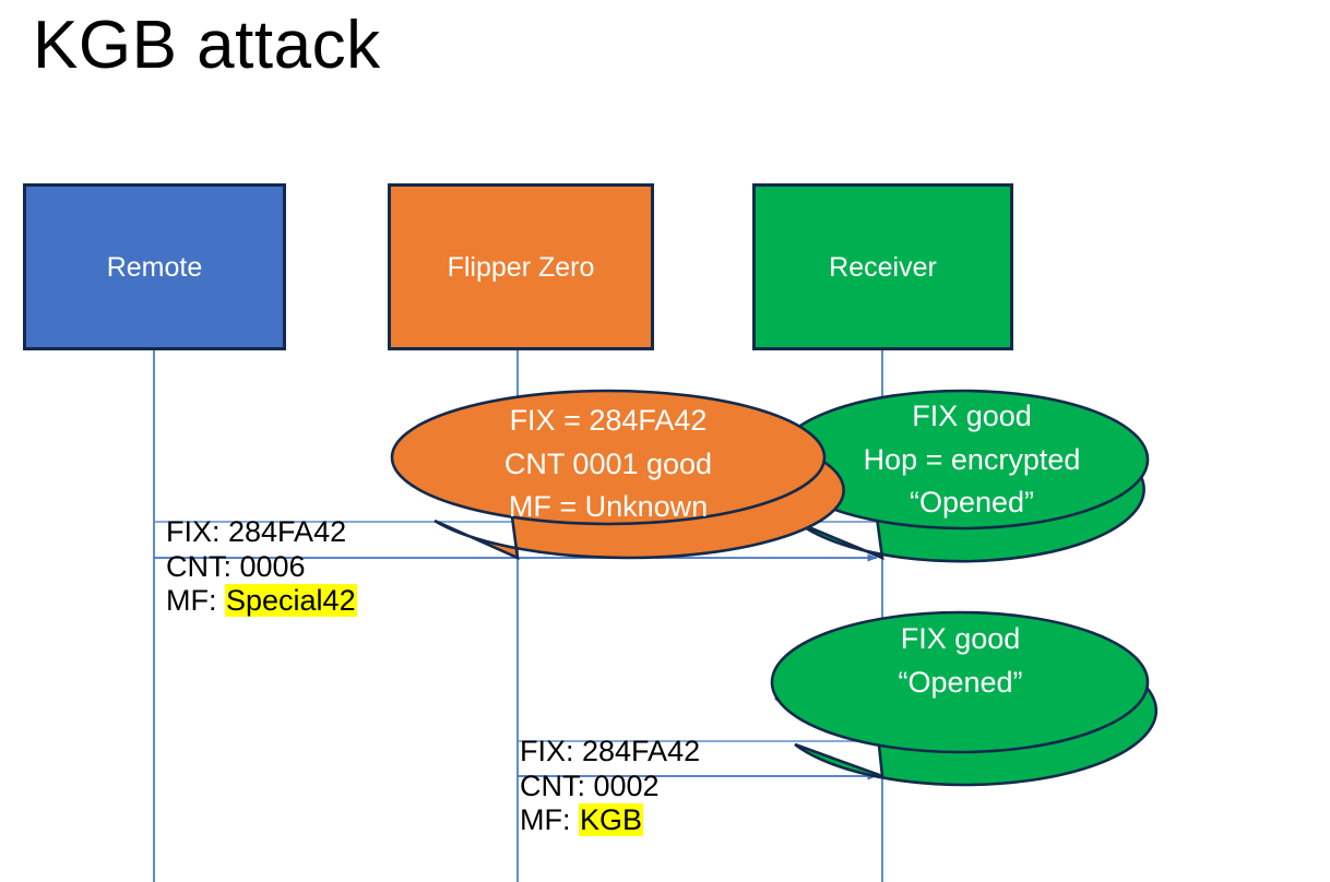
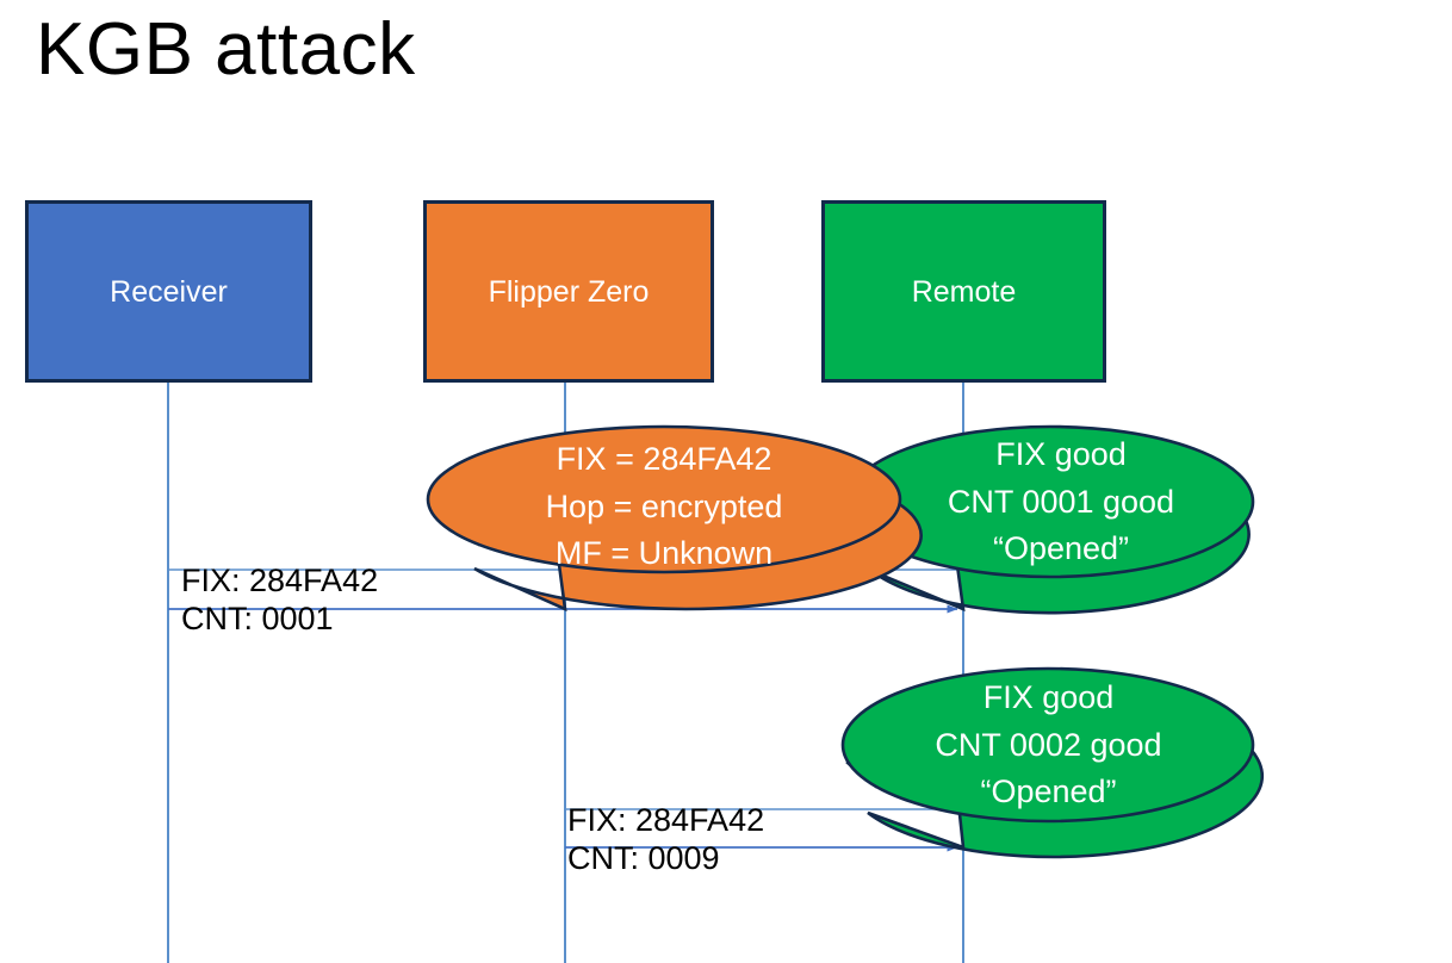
  KGB attack
- Remote
+ Receiver
  Flipper Zero
- Receiver
+ Remote
  FIX = 284FA42
- CNT 0001 good
+ Hop = encrypted
  MF = Unknown
  FIX good
- Hop = encrypted
+ CNT 0001 good
  “Opened”
  FIX good
+ CNT 0002 good
  “Opened”
  FIX: 284FA42
- CNT: 0006
+ CNT: 0001
- MF: Special42
  FIX: 284FA42
- CNT: 0002
+ CNT: 0009
- MF: KGB
